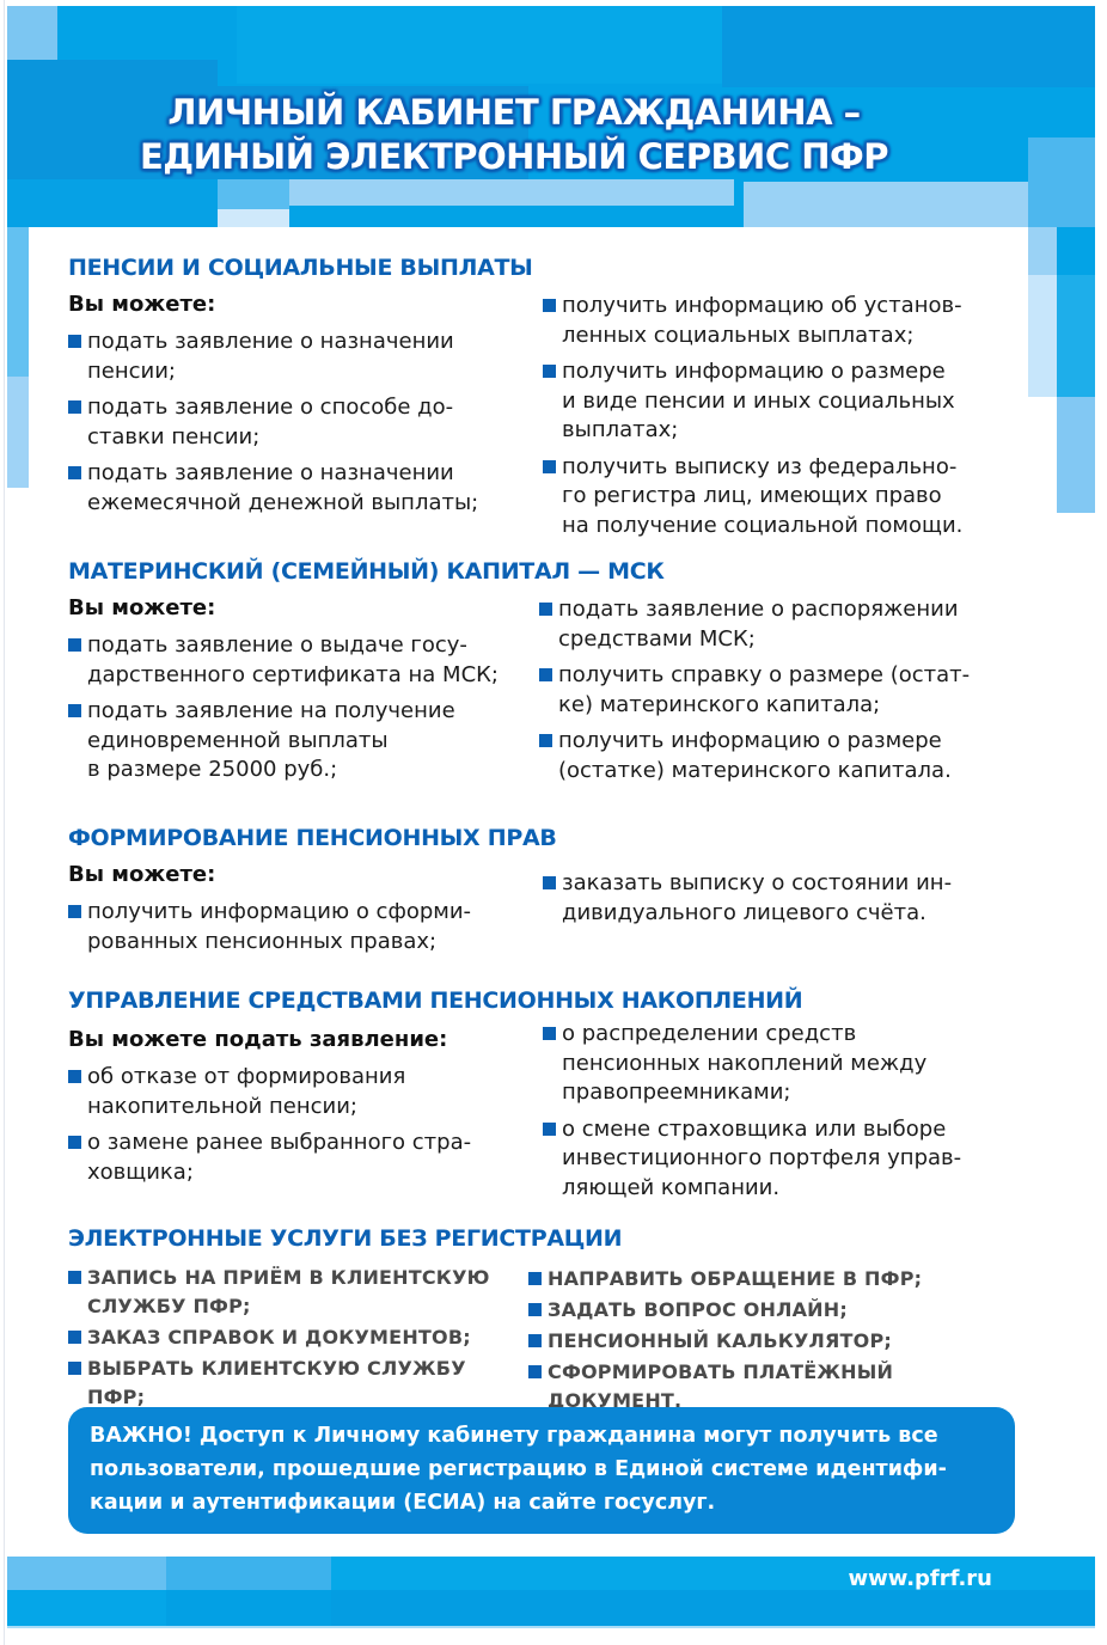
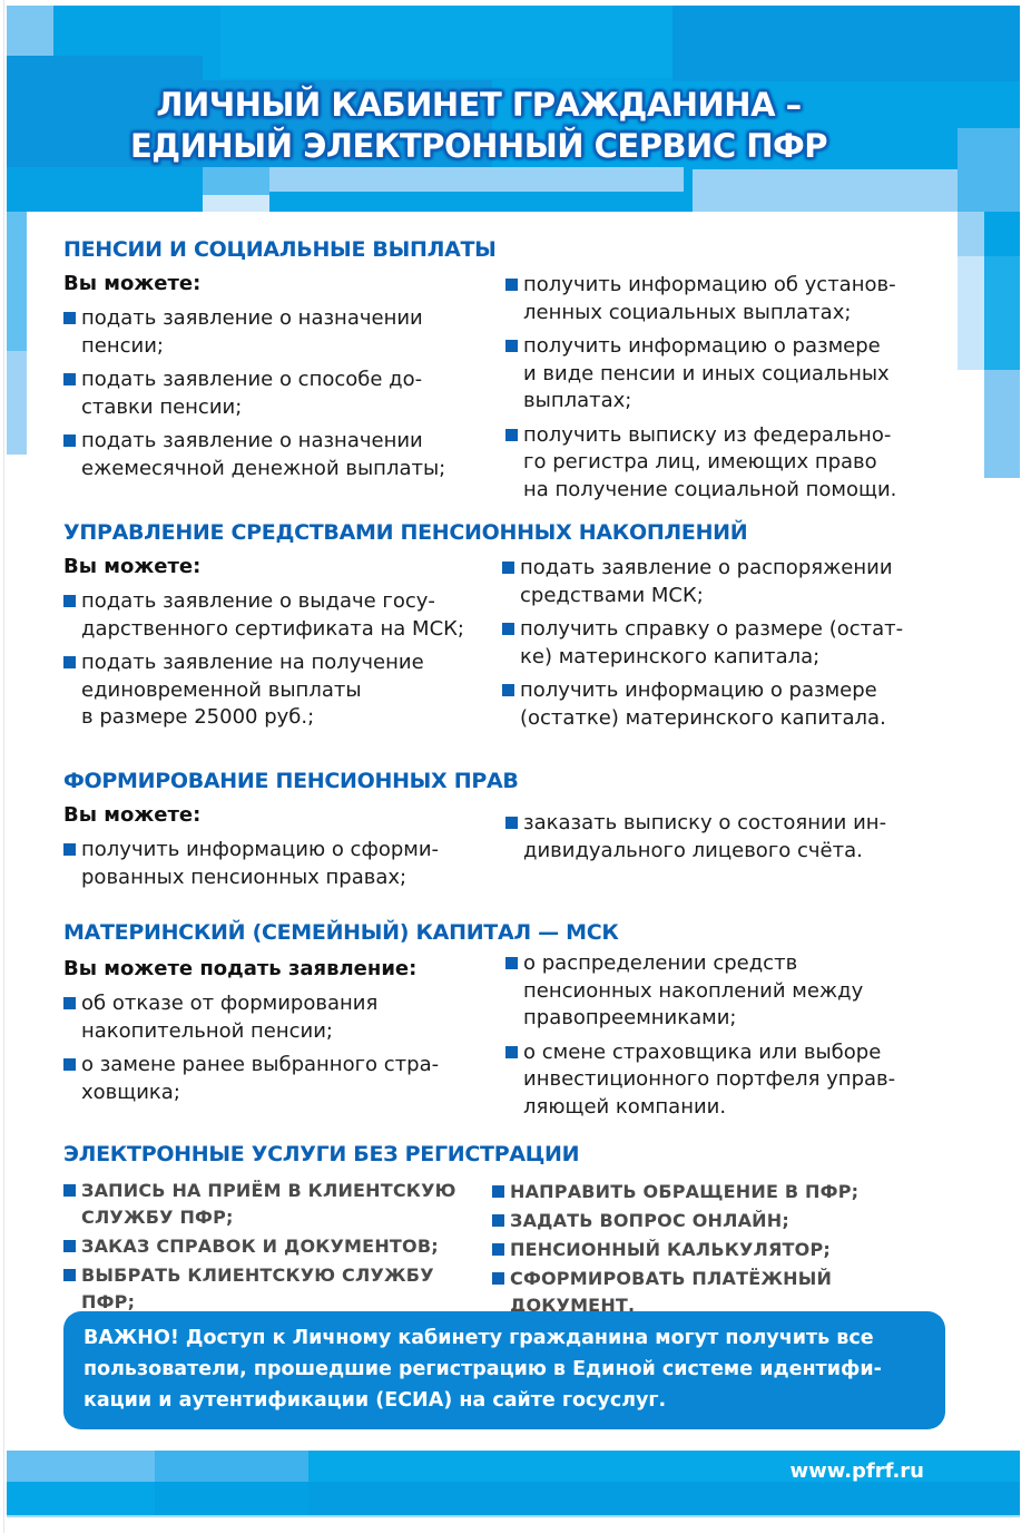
  ЛИЧНЫЙ КАБИНЕТ ГРАЖДАНИНА –
  ЕДИНЫЙ ЭЛЕКТРОННЫЙ СЕРВИС ПФР
  ПЕНСИИ И СОЦИАЛЬНЫЕ ВЫПЛАТЫ
  Вы можете:
  подать заявление о назначении
  пенсии;
  подать заявление о способе до-
  ставки пенсии;
  подать заявление о назначении
  ежемесячной денежной выплаты;
  получить информацию об установ-
  ленных социальных выплатах;
  получить информацию о размере
  и виде пенсии и иных социальных
  выплатах;
  получить выписку из федерально-
  го регистра лиц, имеющих право
  на получение социальной помощи.
- МАТЕРИНСКИЙ (СЕМЕЙНЫЙ) КАПИТАЛ — МСК
+ УПРАВЛЕНИЕ СРЕДСТВАМИ ПЕНСИОННЫХ НАКОПЛЕНИЙ
  Вы можете:
  подать заявление о выдаче госу-
  дарственного сертификата на МСК;
  подать заявление на получение
  единовременной выплаты
  в размере 25000 руб.;
  подать заявление о распоряжении
  средствами МСК;
  получить справку о размере (остат-
  ке) материнского капитала;
  получить информацию о размере
  (остатке) материнского капитала.
  ФОРМИРОВАНИЕ ПЕНСИОННЫХ ПРАВ
  Вы можете:
  получить информацию о сформи-
  рованных пенсионных правах;
  заказать выписку о состоянии ин-
  дивидуального лицевого счёта.
- УПРАВЛЕНИЕ СРЕДСТВАМИ ПЕНСИОННЫХ НАКОПЛЕНИЙ
+ МАТЕРИНСКИЙ (СЕМЕЙНЫЙ) КАПИТАЛ — МСК
  Вы можете подать заявление:
  об отказе от формирования
  накопительной пенсии;
  о замене ранее выбранного стра-
  ховщика;
  о распределении средств
  пенсионных накоплений между
  правопреемниками;
  о смене страховщика или выборе
  инвестиционного портфеля управ-
  ляющей компании.
  ЭЛЕКТРОННЫЕ УСЛУГИ БЕЗ РЕГИСТРАЦИИ
  ЗАПИСЬ НА ПРИЁМ В КЛИЕНТСКУЮ
  СЛУЖБУ ПФР;
  ЗАКАЗ СПРАВОК И ДОКУМЕНТОВ;
  ВЫБРАТЬ КЛИЕНТСКУЮ СЛУЖБУ ПФР;
  НАПРАВИТЬ ОБРАЩЕНИЕ В ПФР;
  ЗАДАТЬ ВОПРОС ОНЛАЙН;
  ПЕНСИОННЫЙ КАЛЬКУЛЯТОР;
  СФОРМИРОВАТЬ ПЛАТЁЖНЫЙ ДОКУМЕНТ.
  ВАЖНО! Доступ к Личному кабинету гражданина могут получить все пользователи, прошедшие регистрацию в Единой системе идентифи-кации и аутентификации (ЕСИА) на сайте госуслуг.
  www.pfrf.ru
